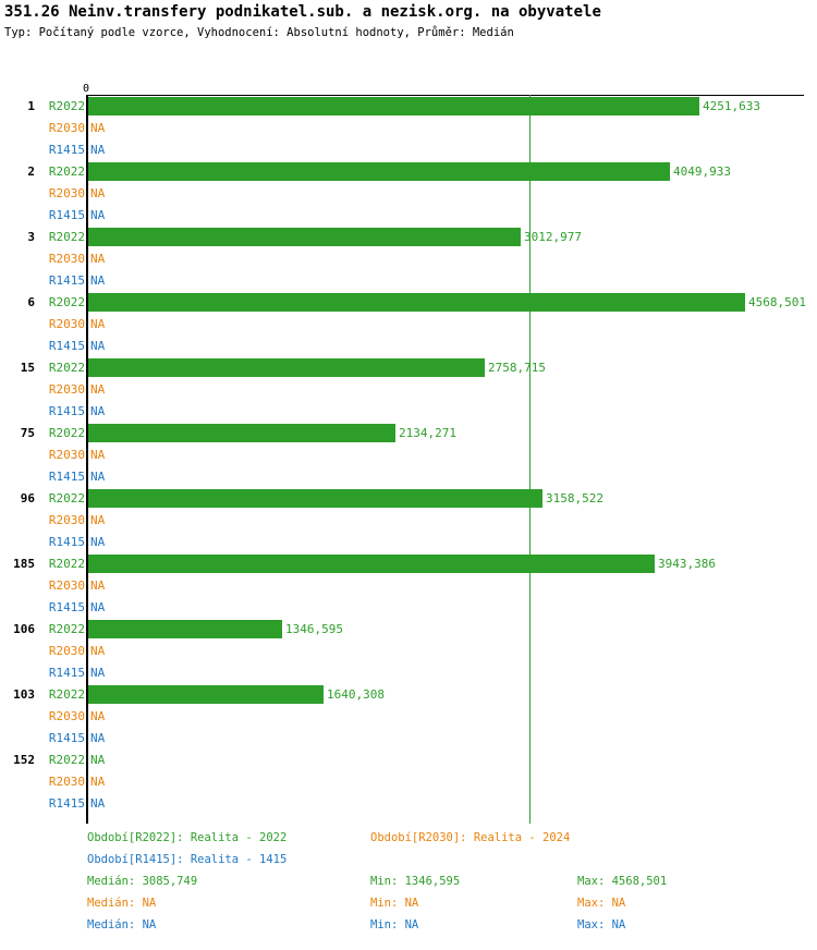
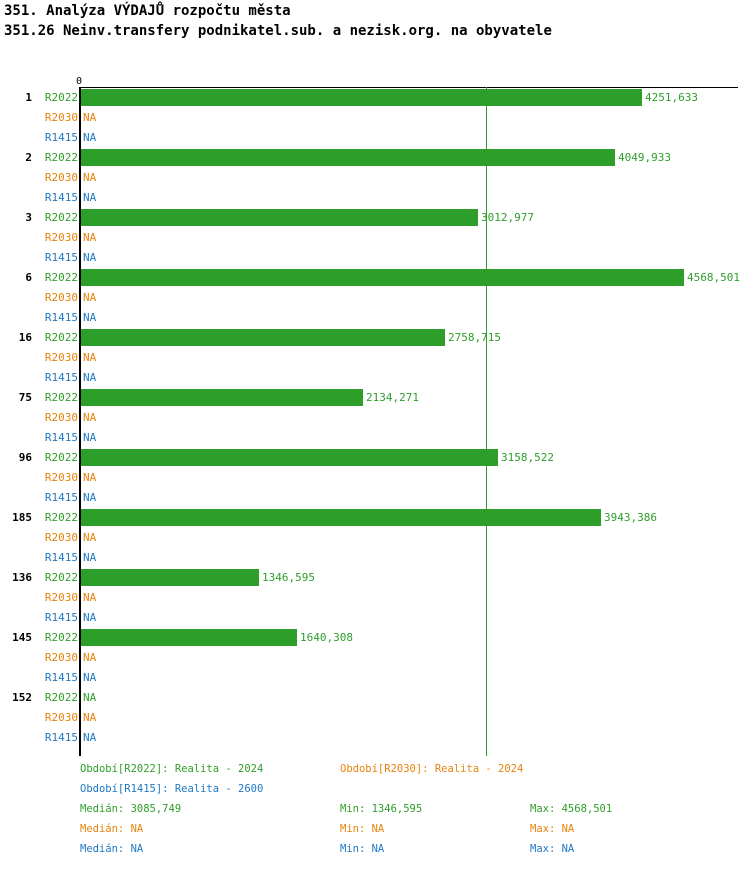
+ 351. Analýza VÝDAJŮ rozpočtu města
  351.26 Neinv.transfery podnikatel.sub. a nezisk.org. na obyvatele
- Typ: Počítaný podle vzorce, Vyhodnocení: Absolutní hodnoty, Průměr: Medián
  0
  1
  R2022
  4251,633
  R2030
  NA
  R1415
  NA
  2
  R2022
  4049,933
  R2030
  NA
  R1415
  NA
  3
  R2022
  3012,977
  R2030
  NA
  R1415
  NA
  6
  R2022
  4568,501
  R2030
  NA
  R1415
  NA
- 15
+ 16
  R2022
  2758,715
  R2030
  NA
  R1415
  NA
  75
  R2022
  2134,271
  R2030
  NA
  R1415
  NA
  96
  R2022
  3158,522
  R2030
  NA
  R1415
  NA
  185
  R2022
  3943,386
  R2030
  NA
  R1415
  NA
- 106
+ 136
  R2022
  1346,595
  R2030
  NA
  R1415
  NA
- 103
+ 145
  R2022
  1640,308
  R2030
  NA
  R1415
  NA
  152
  R2022
  NA
  R2030
  NA
  R1415
  NA
- Období[R2022]: Realita - 2022
+ Období[R2022]: Realita - 2024
  Období[R2030]: Realita - 2024
- Období[R1415]: Realita - 1415
+ Období[R1415]: Realita - 2600
  Medián: 3085,749
  Min: 1346,595
  Max: 4568,501
  Medián: NA
  Min: NA
  Max: NA
  Medián: NA
  Min: NA
  Max: NA
